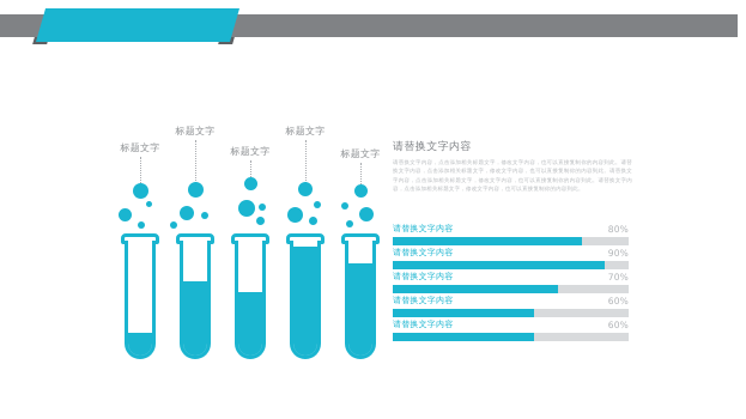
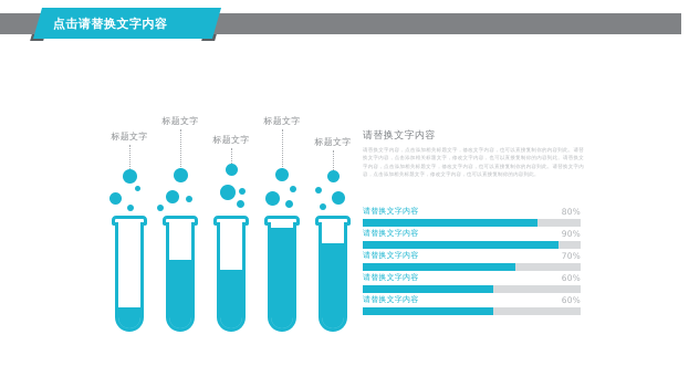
+ 点击请替换文字内容
  标题文字
  标题文字
  标题文字
  标题文字
  标题文字
  请替换文字内容
  请替换文字内容
  80%
  请替换文字内容
  90%
  请替换文字内容
  70%
  请替换文字内容
  60%
  请替换文字内容
  60%
